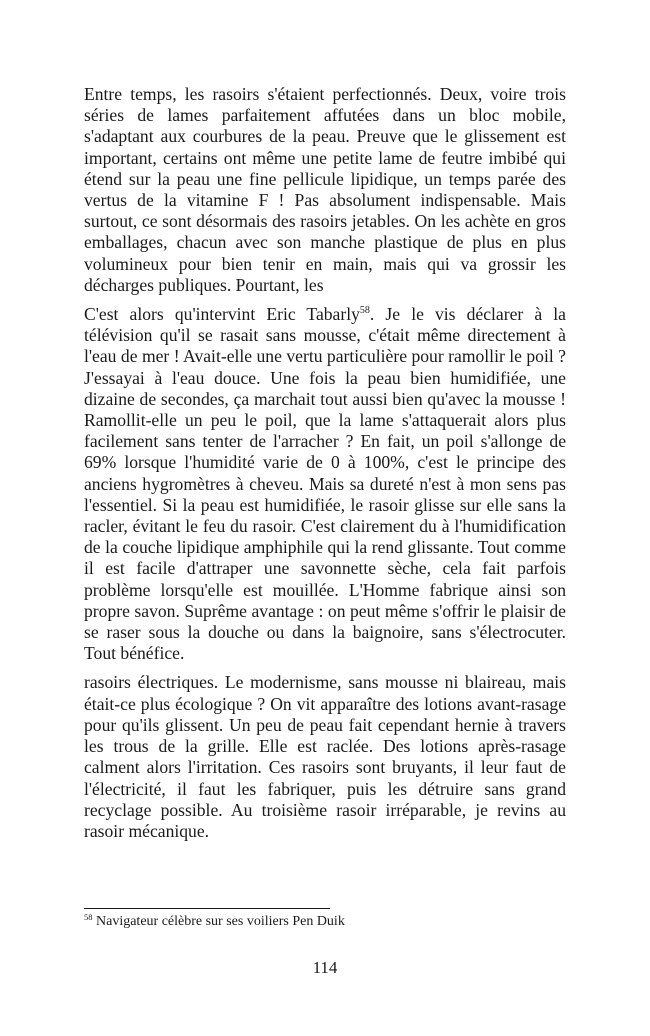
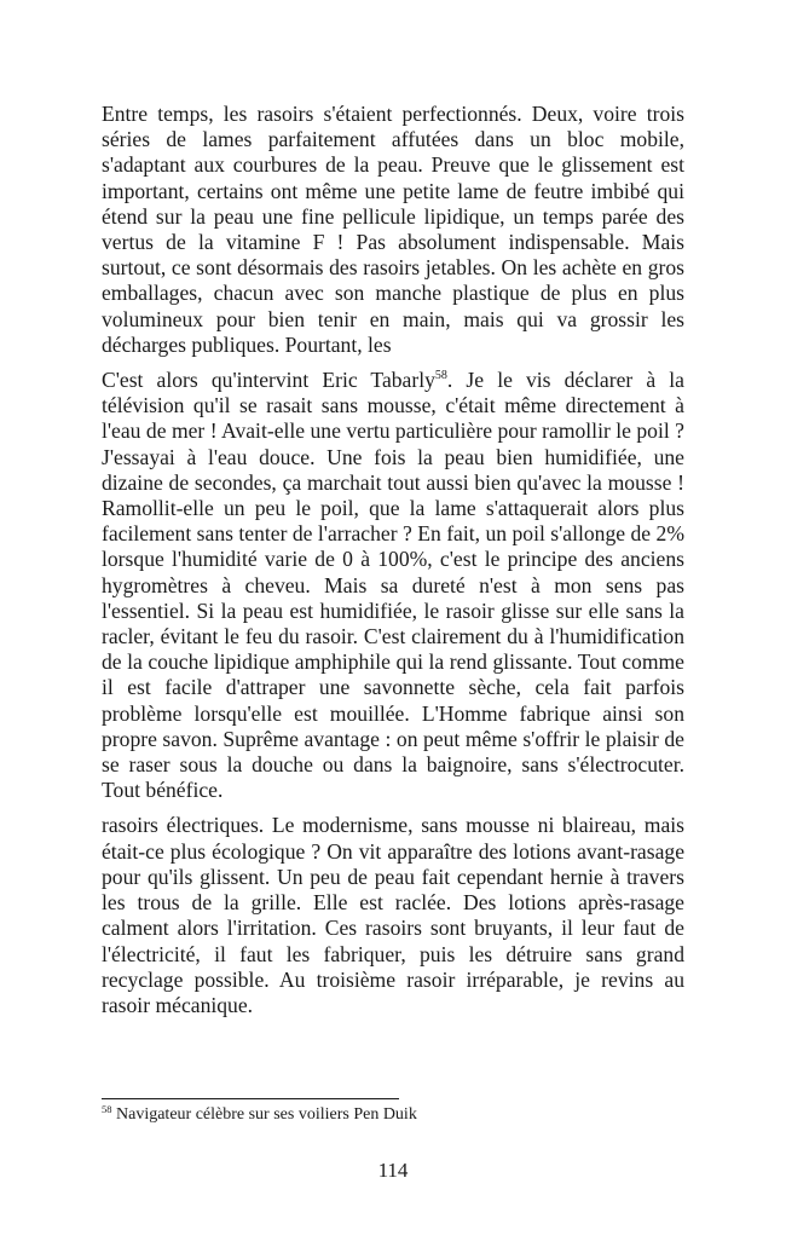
  Entre temps, les rasoirs s'étaient perfectionnés. Deux, voire trois séries de lames parfaitement affutées dans un bloc mobile, s'adaptant aux courbures de la peau. Preuve que le glissement est important, certains ont même une petite lame de feutre imbibé qui étend sur la peau une fine pellicule lipidique, un temps parée des vertus de la vitamine F ! Pas absolument indispensable. Mais surtout, ce sont désormais des rasoirs jetables. On les achète en gros emballages, chacun avec son manche plastique de plus en plus volumineux pour bien tenir en main, mais qui va grossir les décharges publiques. Pourtant, les
- C'est alors qu'intervint Eric Tabarly58. Je le vis déclarer à la télévision qu'il se rasait sans mousse, c'était même directement à l'eau de mer ! Avait-elle une vertu particulière pour ramollir le poil ? J'essayai à l'eau douce. Une fois la peau bien humidifiée, une dizaine de secondes, ça marchait tout aussi bien qu'avec la mousse ! Ramollit-elle un peu le poil, que la lame s'attaquerait alors plus facilement sans tenter de l'arracher ? En fait, un poil s'allonge de 69% lorsque l'humidité varie de 0 à 100%, c'est le principe des anciens hygromètres à cheveu. Mais sa dureté n'est à mon sens pas l'essentiel. Si la peau est humidifiée, le rasoir glisse sur elle sans la racler, évitant le feu du rasoir. C'est clairement du à l'humidification de la couche lipidique amphiphile qui la rend glissante. Tout comme il est facile d'attraper une savonnette sèche, cela fait parfois problème lorsqu'elle est mouillée. L'Homme fabrique ainsi son propre savon. Suprême avantage : on peut même s'offrir le plaisir de se raser sous la douche ou dans la baignoire, sans s'électrocuter. Tout bénéfice.
+ C'est alors qu'intervint Eric Tabarly58. Je le vis déclarer à la télévision qu'il se rasait sans mousse, c'était même directement à l'eau de mer ! Avait-elle une vertu particulière pour ramollir le poil ? J'essayai à l'eau douce. Une fois la peau bien humidifiée, une dizaine de secondes, ça marchait tout aussi bien qu'avec la mousse ! Ramollit-elle un peu le poil, que la lame s'attaquerait alors plus facilement sans tenter de l'arracher ? En fait, un poil s'allonge de 2% lorsque l'humidité varie de 0 à 100%, c'est le principe des anciens hygromètres à cheveu. Mais sa dureté n'est à mon sens pas l'essentiel. Si la peau est humidifiée, le rasoir glisse sur elle sans la racler, évitant le feu du rasoir. C'est clairement du à l'humidification de la couche lipidique amphiphile qui la rend glissante. Tout comme il est facile d'attraper une savonnette sèche, cela fait parfois problème lorsqu'elle est mouillée. L'Homme fabrique ainsi son propre savon. Suprême avantage : on peut même s'offrir le plaisir de se raser sous la douche ou dans la baignoire, sans s'électrocuter. Tout bénéfice.
  rasoirs électriques. Le modernisme, sans mousse ni blaireau, mais était-ce plus écologique ? On vit apparaître des lotions avant-rasage pour qu'ils glissent. Un peu de peau fait cependant hernie à travers les trous de la grille. Elle est raclée. Des lotions après-rasage calment alors l'irritation. Ces rasoirs sont bruyants, il leur faut de l'électricité, il faut les fabriquer, puis les détruire sans grand recyclage possible. Au troisième rasoir irréparable, je revins au rasoir mécanique.
  58 Navigateur célèbre sur ses voiliers Pen Duik
  114
